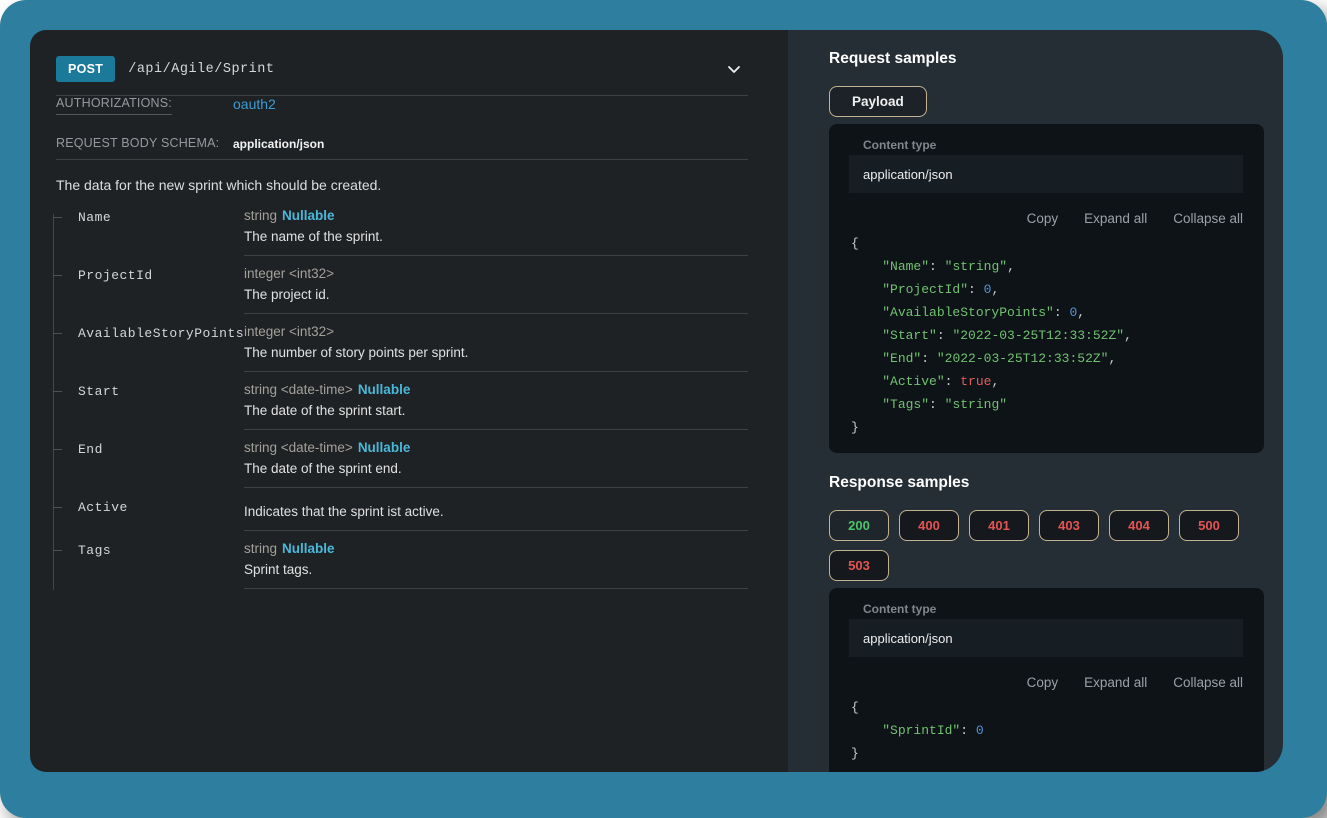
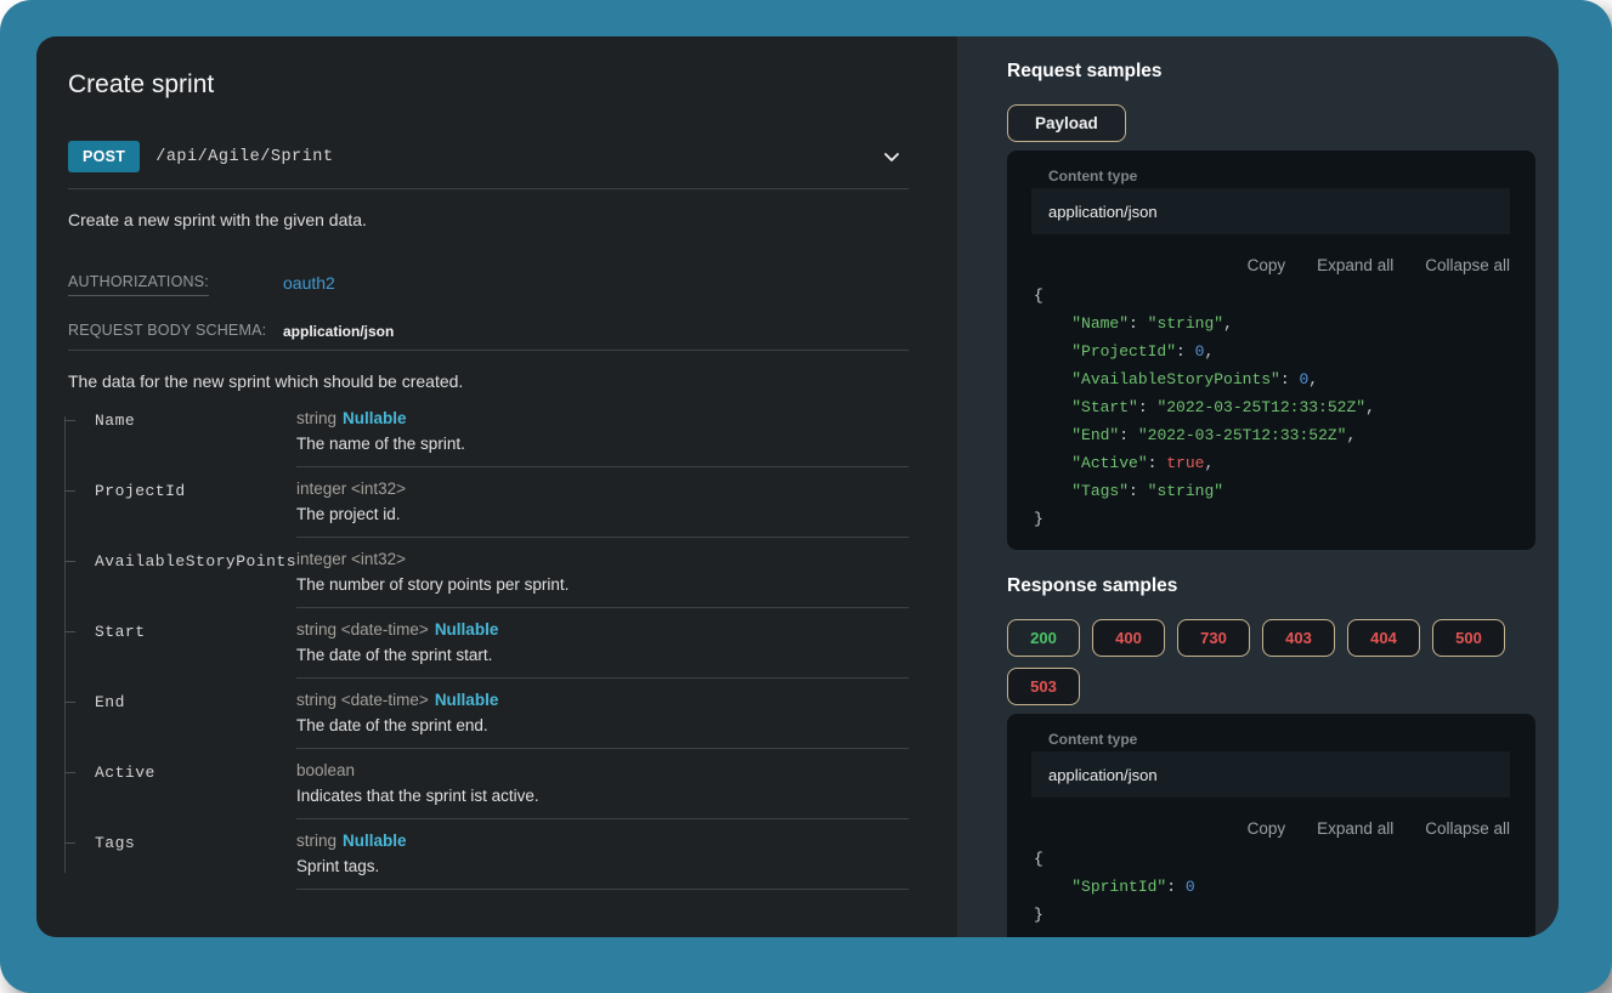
+ Create sprint
  POST
  /api/Agile/Sprint
+ Create a new sprint with the given data.
  AUTHORIZATIONS:
  oauth2
  REQUEST BODY SCHEMA:
  application/json
  The data for the new sprint which should be created.
  Name
  string Nullable
  The name of the sprint.
  ProjectId
  integer <int32>
  The project id.
  AvailableStoryPoints
  integer <int32>
  The number of story points per sprint.
  Start
  string <date-time> Nullable
  The date of the sprint start.
  End
  string <date-time> Nullable
  The date of the sprint end.
  Active
+ boolean
  Indicates that the sprint ist active.
  Tags
  string Nullable
  Sprint tags.
  Request samples
  Payload
  Content type
  application/json
  Copy
  Expand all
  Collapse all
  {
  "Name": "string",
  "ProjectId": 0,
  "AvailableStoryPoints": 0,
  "Start": "2022-03-25T12:33:52Z",
  "End": "2022-03-25T12:33:52Z",
  "Active": true,
  "Tags": "string"
  }
  Response samples
  200
  400
- 401
+ 730
  403
  404
  500
  503
  Content type
  application/json
  Copy
  Expand all
  Collapse all
  {
  "SprintId": 0
  }
